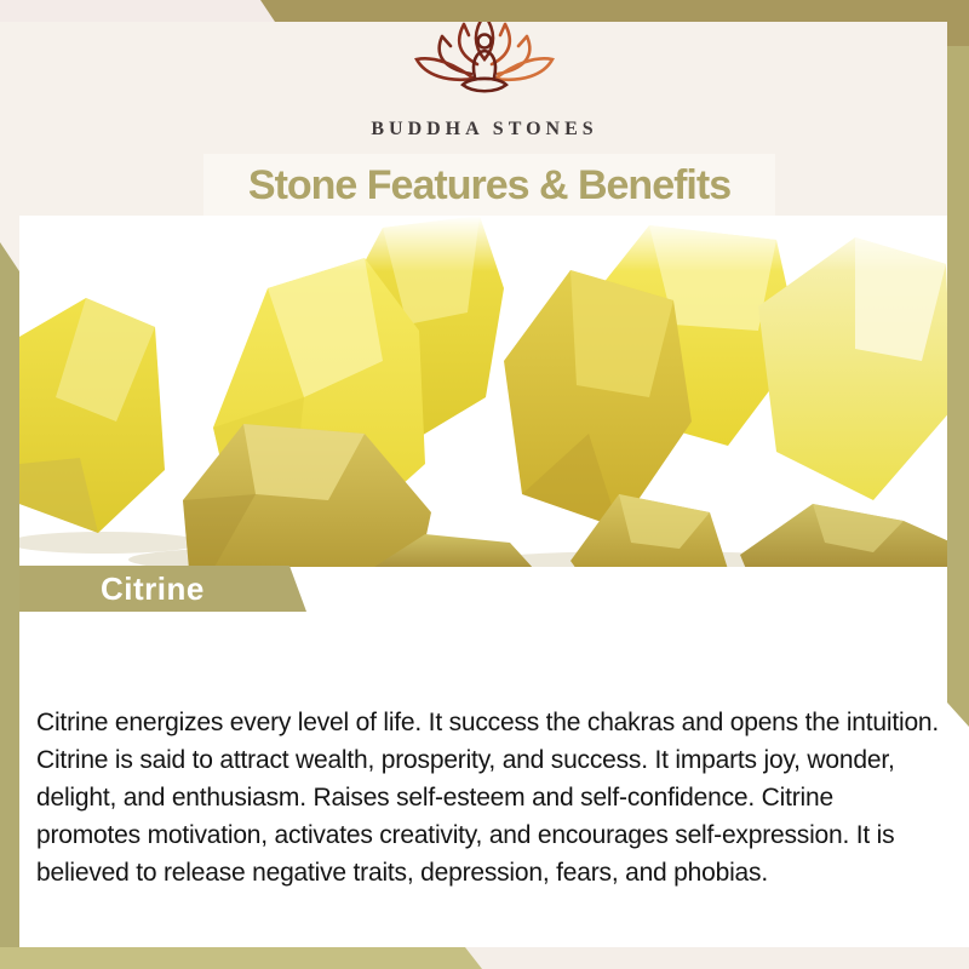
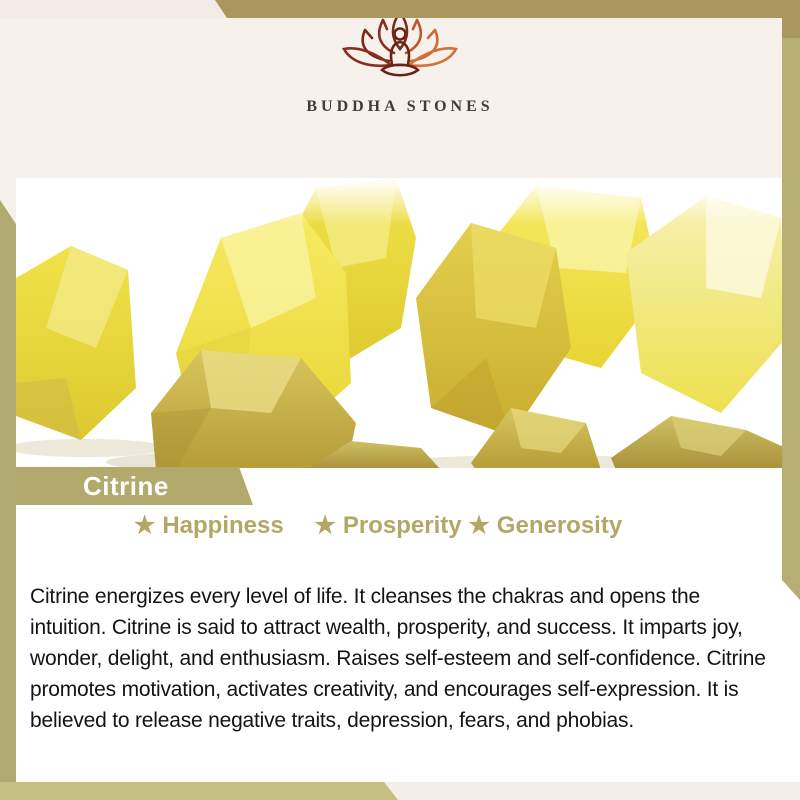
  BUDDHA STONES
- Stone Features & Benefits
  Citrine
+ ★ Happiness ★ Prosperity ★ Generosity
- Citrine energizes every level of life. It success the chakras and opens the intuition. Citrine is said to attract wealth, prosperity, and success. It imparts joy, wonder, delight, and enthusiasm. Raises self-esteem and self-confidence. Citrine promotes motivation, activates creativity, and encourages self-expression. It is believed to release negative traits, depression, fears, and phobias.
+ Citrine energizes every level of life. It cleanses the chakras and opens the intuition. Citrine is said to attract wealth, prosperity, and success. It imparts joy, wonder, delight, and enthusiasm. Raises self-esteem and self-confidence. Citrine promotes motivation, activates creativity, and encourages self-expression. It is believed to release negative traits, depression, fears, and phobias.
